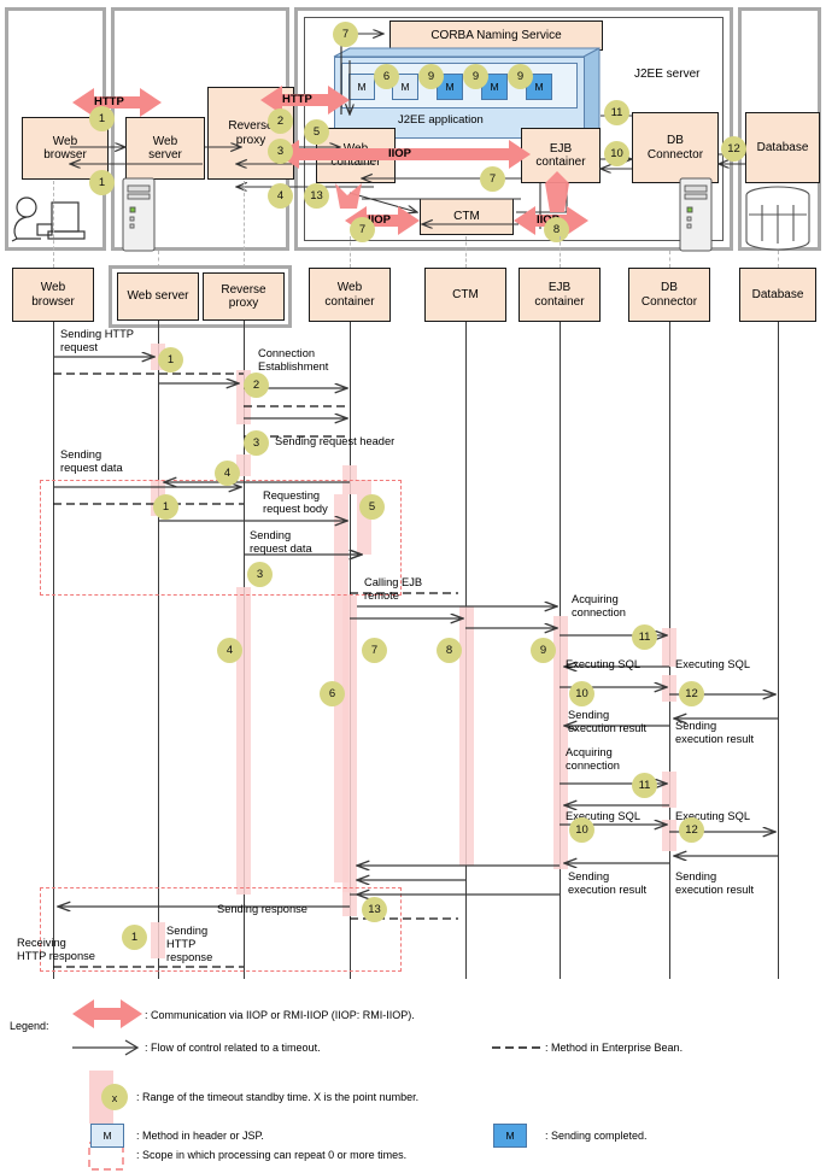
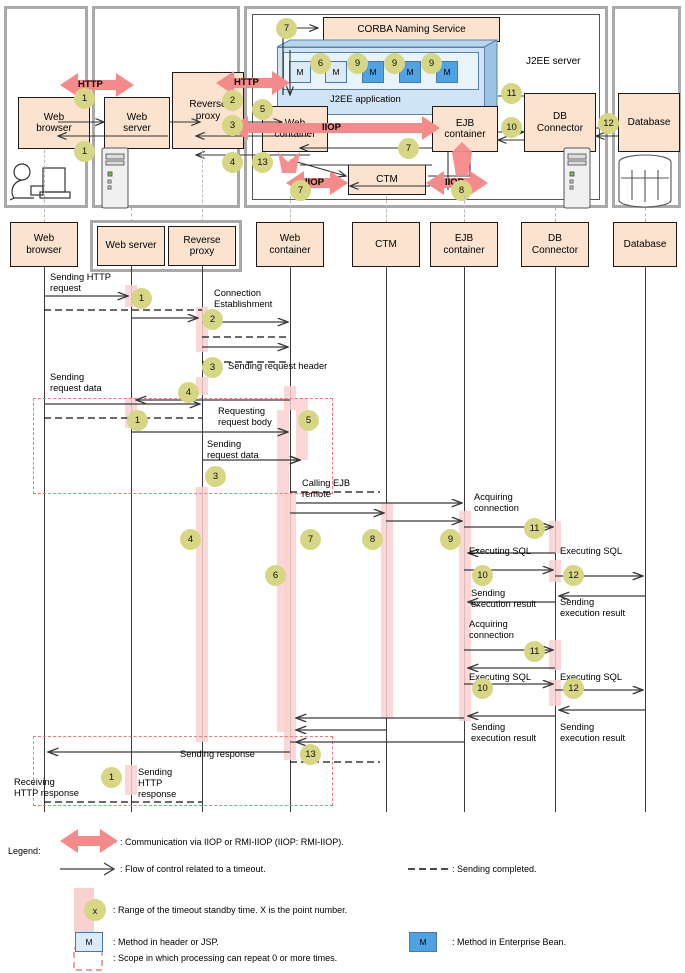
  J2EE server
  CORBA Naming Service
  J2EE application
  M
  M
  M
  M
  M
  Web
  browser
  Web
  server
  Revers
  proxy
  container
  EJB
  container
  DB
  Connector
  Database
  CTM
  HTTP
  HTTP
  IIOP
  IOP
  1
  1
  2
  3
  4
  5
  13
  7
  6
  9
  9
  9
  7
  7
  8
  11
  10
  12
  Web
  browser
  Web server
  Reverse
  proxy
  Web
  container
  CTM
  EJB
  container
  DB
  Connector
  Database
  Sending HTTP
  request
  Connection
  Establishment
  Sending request header
  Sending
  request data
  Requesting
  request body
  Sending
  request data
  Calling EJB
  remote
  Acquiring
  connection
  Executing SQL
  Executing SQL
  Sending
  execution result
  Sending
  execution result
  Acquiring
  connection
  Executing SQL
  Executing SQL
  Sending
  execution result
  Sending
  execution result
  Sending response
  Sending
  HTTP
  response
  Receiving
  HTTP response
  1
  2
  3
  4
  1
  5
  3
  4
  7
  6
  8
  9
  11
  10
  12
  11
  10
  12
  13
  1
  Legend:
  x
  M
  M
  : Communication via IIOP or RMI-IIOP (IIOP: RMI-IIOP).
  : Flow of control related to a timeout.
- : Method in Enterprise Bean.
+ : Sending completed.
  : Range of the timeout standby time. X is the point number.
  : Method in header or JSP.
- : Sending completed.
+ : Method in Enterprise Bean.
  : Scope in which processing can repeat 0 or more times.
